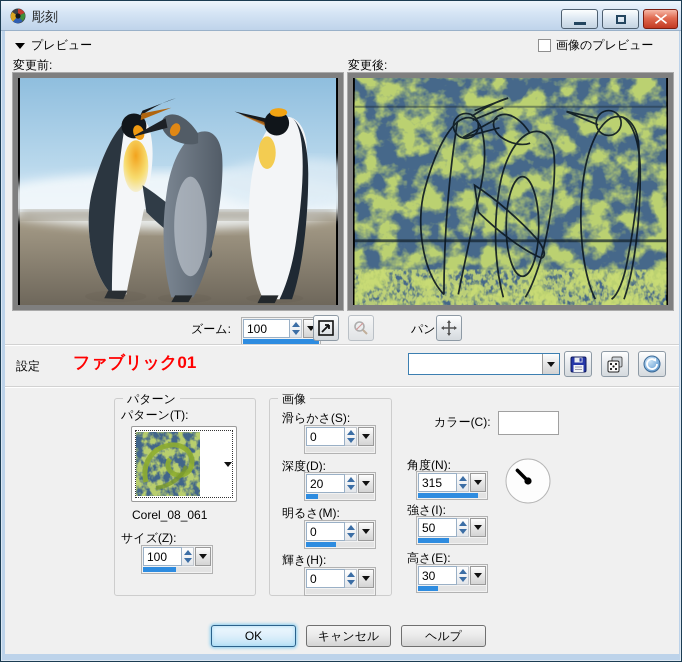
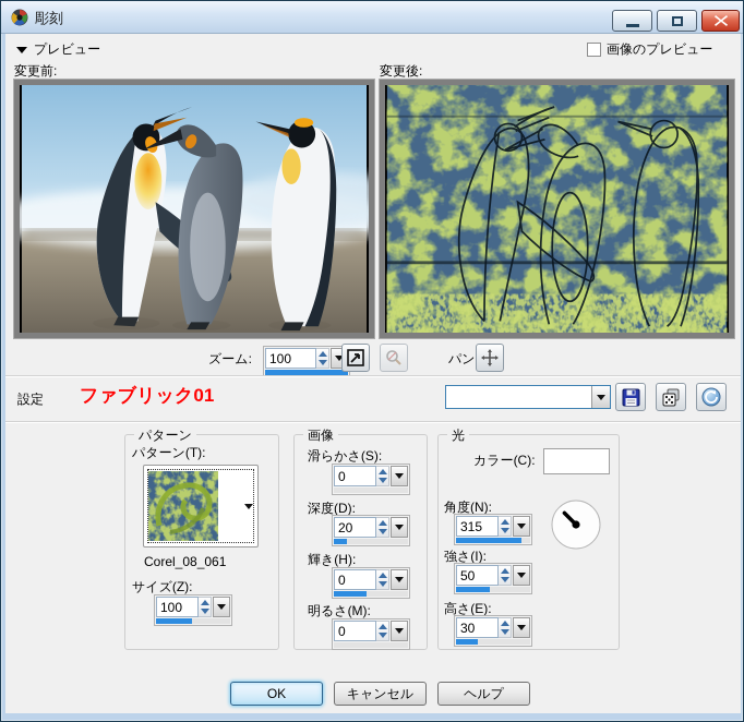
  彫刻
  プレビュー
  画像のプレビュー
  変更前:
  変更後:
  ズーム:
  100
  設定
  ファブリック01
  パターン
  パターン(T):
  Corel_08_061
  サイズ(Z):
  100
  画像
  滑らかさ(S):
  0
  深度(D):
  20
- 明るさ(M):
+ 輝き(H):
  0
- 輝き(H):
+ 明るさ(M):
  0
+ 光
  カラー(C):
  角度(N):
  315
  強さ(I):
  50
  高さ(E):
  30
  OK
  キャンセル
  ヘルプ
